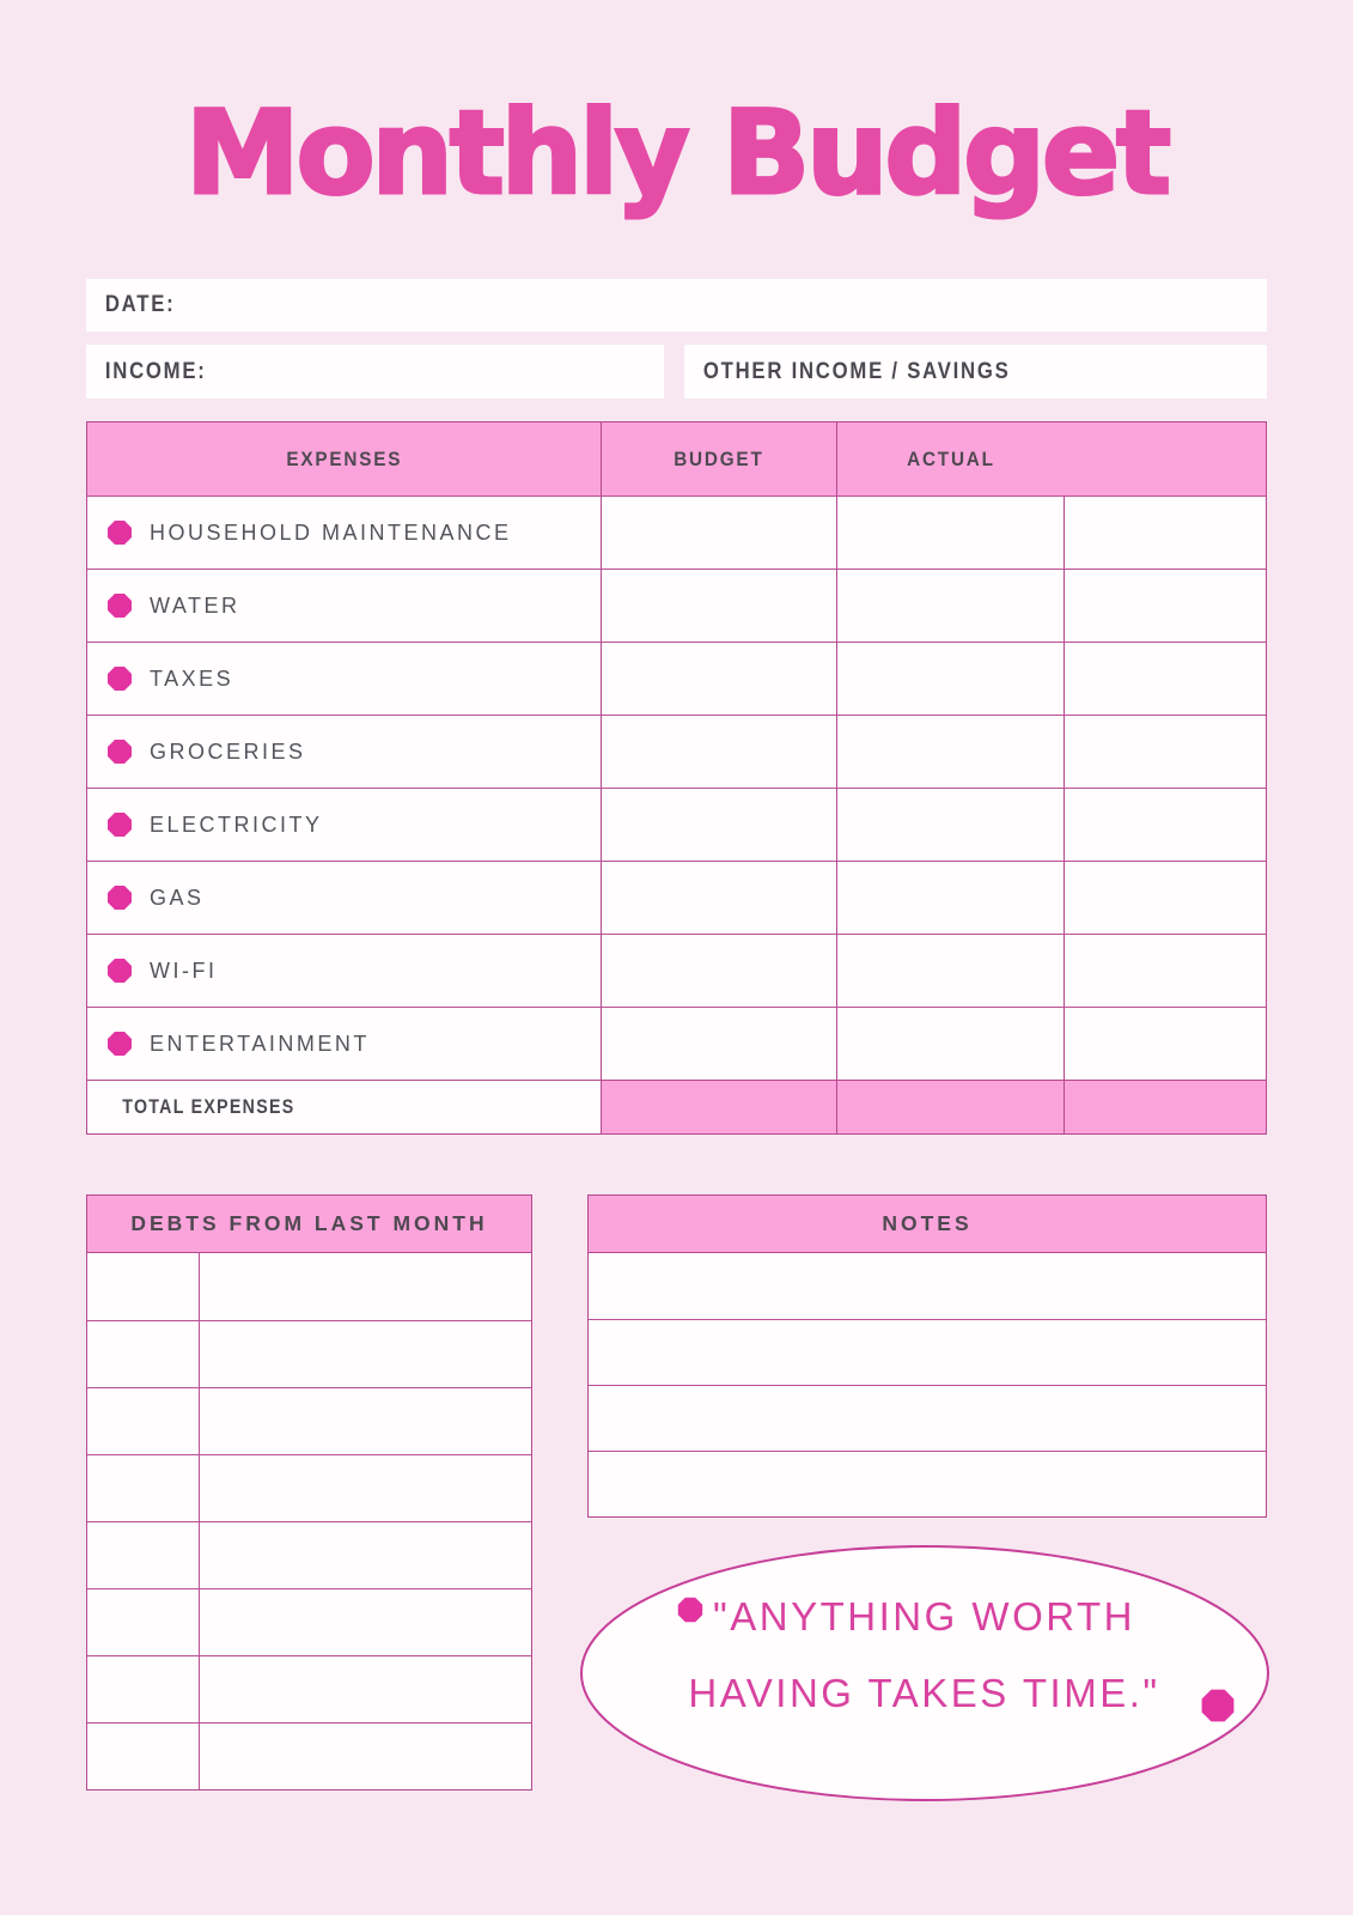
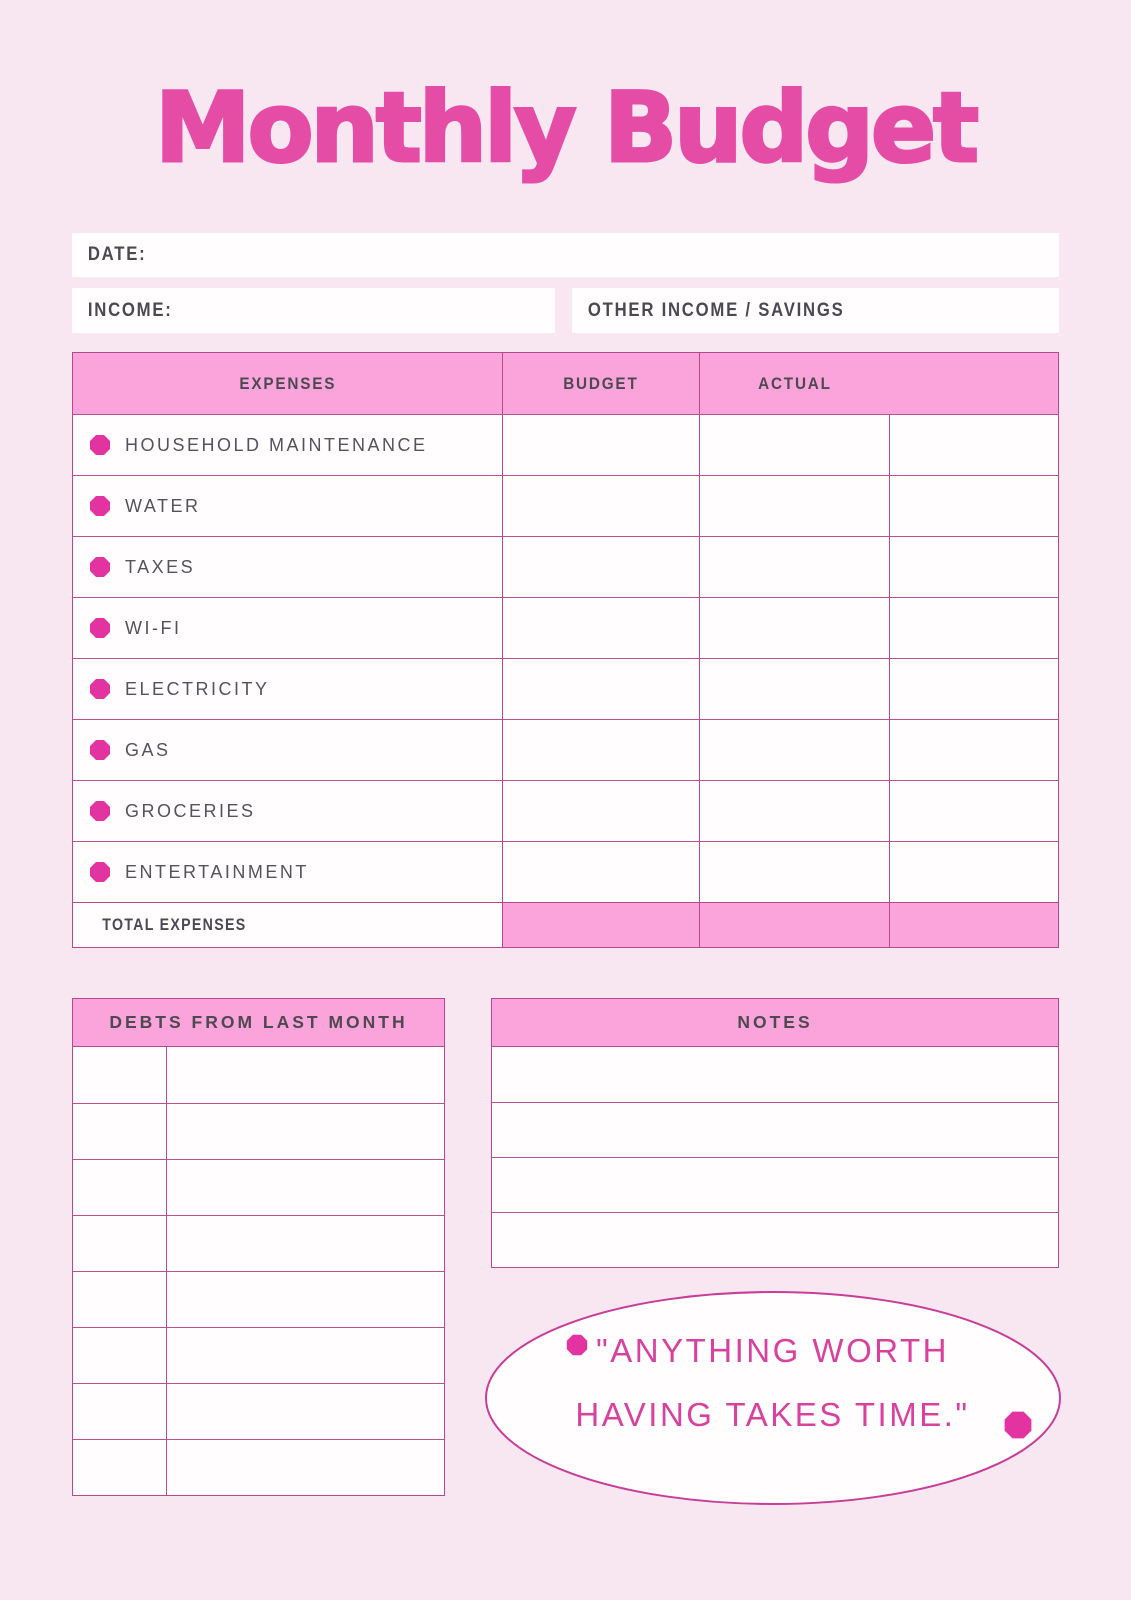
  Monthly Budget
  DATE:
  INCOME:
  OTHER INCOME / SAVINGS
  EXPENSES
  BUDGET
  ACTUAL
  HOUSEHOLD MAINTENANCE
  WATER
  TAXES
- GROCERIES
+ WI-FI
  ELECTRICITY
  GAS
- WI-FI
+ GROCERIES
  ENTERTAINMENT
  TOTAL EXPENSES
  DEBTS FROM LAST MONTH
  NOTES
  "ANYTHING WORTH
  HAVING TAKES TIME."
